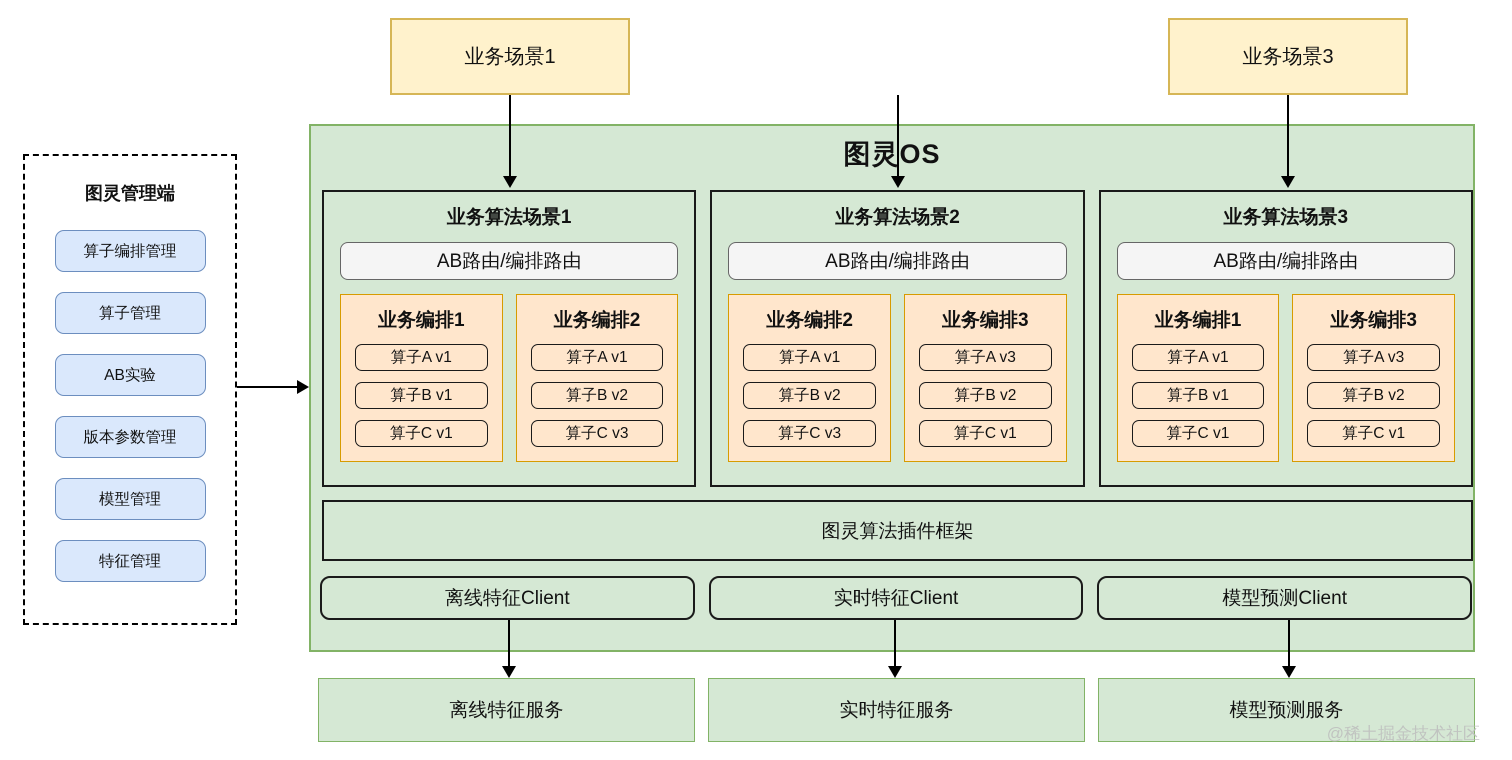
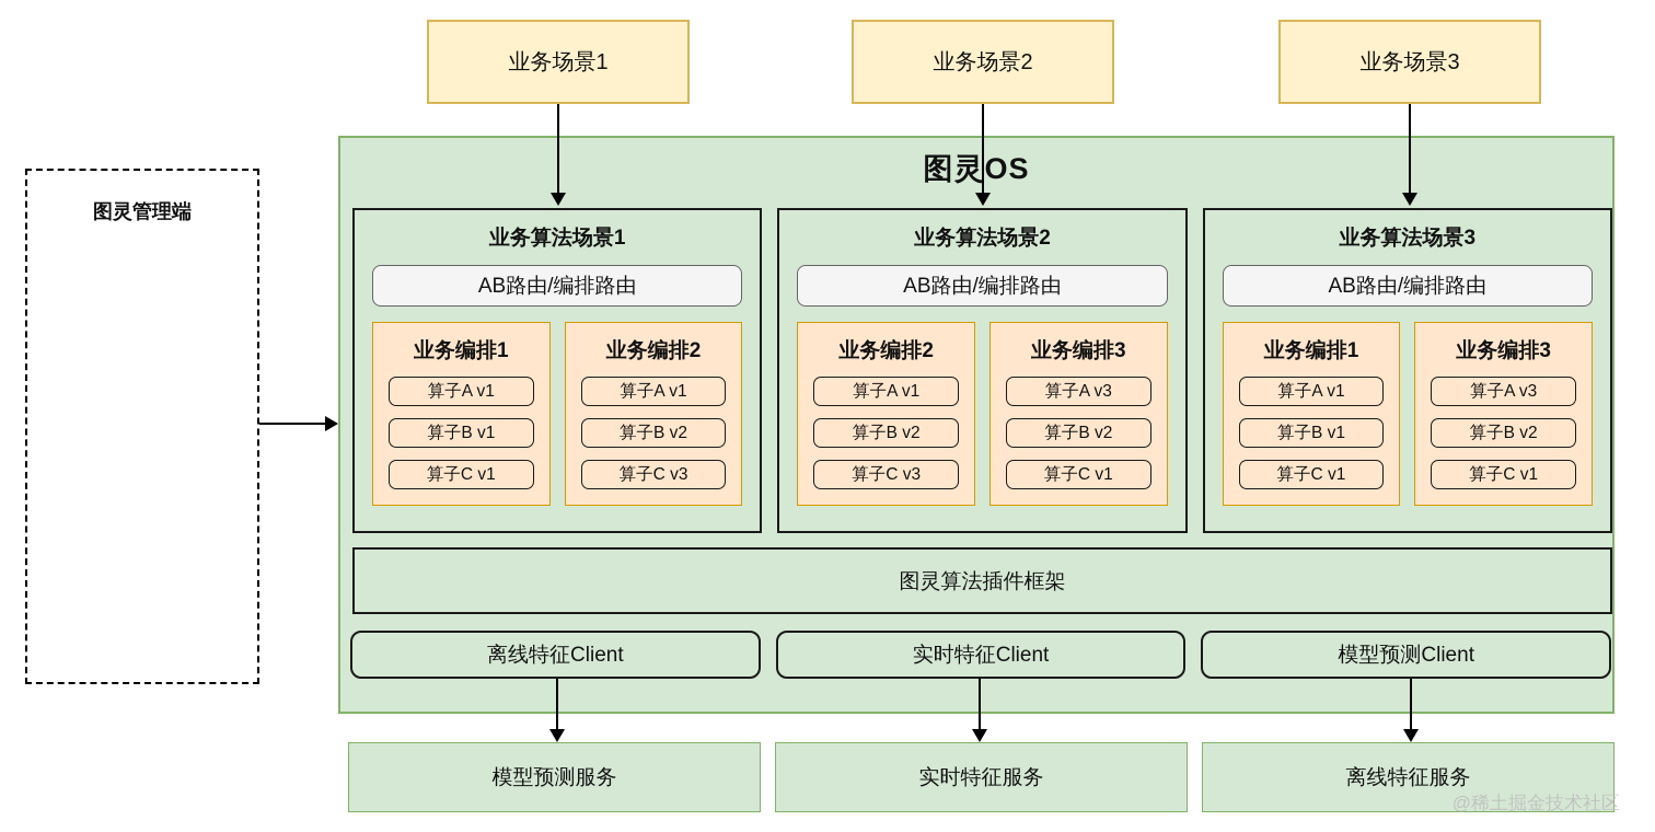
  业务场景1
+ 业务场景2
  业务场景3
  图灵管理端
- 算子编排管理
- 算子管理
- AB实验
- 版本参数管理
- 模型管理
- 特征管理
  图灵OS
  业务算法场景1
  AB路由/编排路由
  业务编排1
  算子A v1
  算子B v1
  算子C v1
  业务编排2
  算子A v1
  算子B v2
  算子C v3
  业务算法场景2
  AB路由/编排路由
  业务编排2
  算子A v1
  算子B v2
  算子C v3
  业务编排3
  算子A v3
  算子B v2
  算子C v1
  业务算法场景3
  AB路由/编排路由
  业务编排1
  算子A v1
  算子B v1
  算子C v1
  业务编排3
  算子A v3
  算子B v2
  算子C v1
  图灵算法插件框架
  离线特征Client
  实时特征Client
  模型预测Client
- 离线特征服务
+ 模型预测服务
  实时特征服务
- 模型预测服务
+ 离线特征服务
  @稀土掘金技术社区
